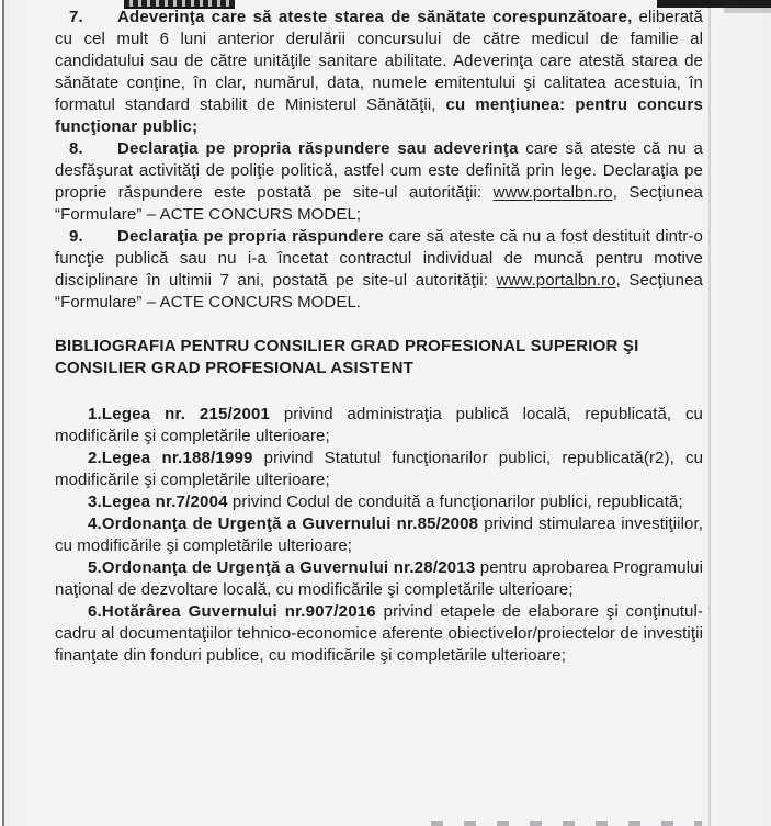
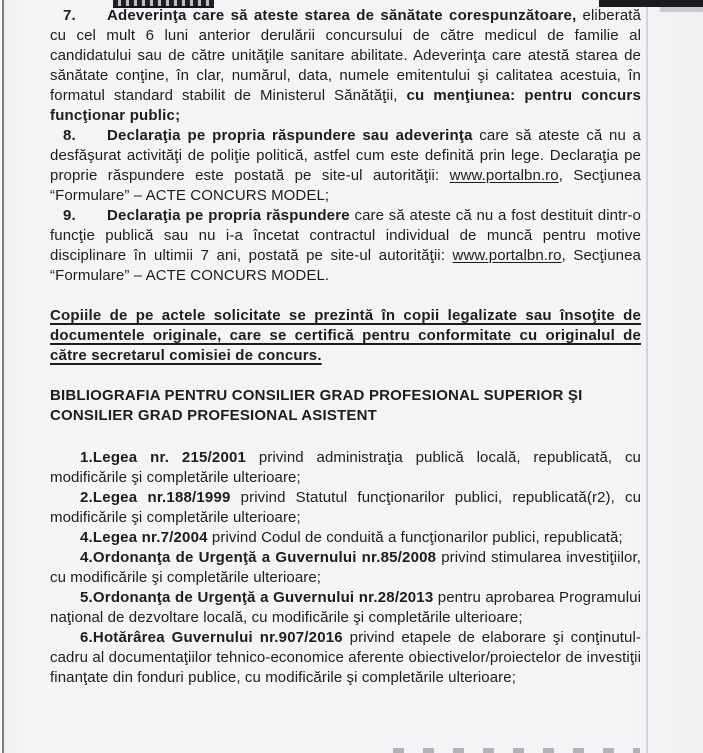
  7. Adeverinţa care să ateste starea de sănătate corespunzătoare, eliberată cu cel mult 6 luni anterior derulării concursului de către medicul de familie al candidatului sau de către unităţile sanitare abilitate. Adeverinţa care atestă starea de sănătate conţine, în clar, numărul, data, numele emitentului şi calitatea acestuia, în formatul standard stabilit de Ministerul Sănătăţii, cu menţiunea: pentru concurs funcţionar public;
  8. Declaraţia pe propria răspundere sau adeverinţa care să ateste că nu a desfăşurat activităţi de poliţie politică, astfel cum este definită prin lege. Declaraţia pe proprie răspundere este postată pe site-ul autorităţii: www.portalbn.ro, Secţiunea “Formulare” – ACTE CONCURS MODEL;
  9. Declaraţia pe propria răspundere care să ateste că nu a fost destituit dintr-o funcţie publică sau nu i-a încetat contractul individual de muncă pentru motive disciplinare în ultimii 7 ani, postată pe site-ul autorităţii: www.portalbn.ro, Secţiunea “Formulare” – ACTE CONCURS MODEL.
+ Copiile de pe actele solicitate se prezintă în copii legalizate sau însoţite de documentele originale, care se certifică pentru conformitate cu originalul de către secretarul comisiei de concurs.
  BIBLIOGRAFIA PENTRU CONSILIER GRAD PROFESIONAL SUPERIOR ŞI CONSILIER GRAD PROFESIONAL ASISTENT
  1.Legea nr. 215/2001 privind administraţia publică locală, republicată, cu modificările şi completările ulterioare;
  2.Legea nr.188/1999 privind Statutul funcţionarilor publici, republicată(r2), cu modificările şi completările ulterioare;
- 3.Legea nr.7/2004 privind Codul de conduită a funcţionarilor publici, republicată;
+ 4.Legea nr.7/2004 privind Codul de conduită a funcţionarilor publici, republicată;
  4.Ordonanţa de Urgenţă a Guvernului nr.85/2008 privind stimularea investiţiilor, cu modificările şi completările ulterioare;
  5.Ordonanţa de Urgenţă a Guvernului nr.28/2013 pentru aprobarea Programului naţional de dezvoltare locală, cu modificările şi completările ulterioare;
  6.Hotărârea Guvernului nr.907/2016 privind etapele de elaborare şi conţinutul-cadru al documentaţiilor tehnico-economice aferente obiectivelor/proiectelor de investiţii finanţate din fonduri publice, cu modificările şi completările ulterioare;
